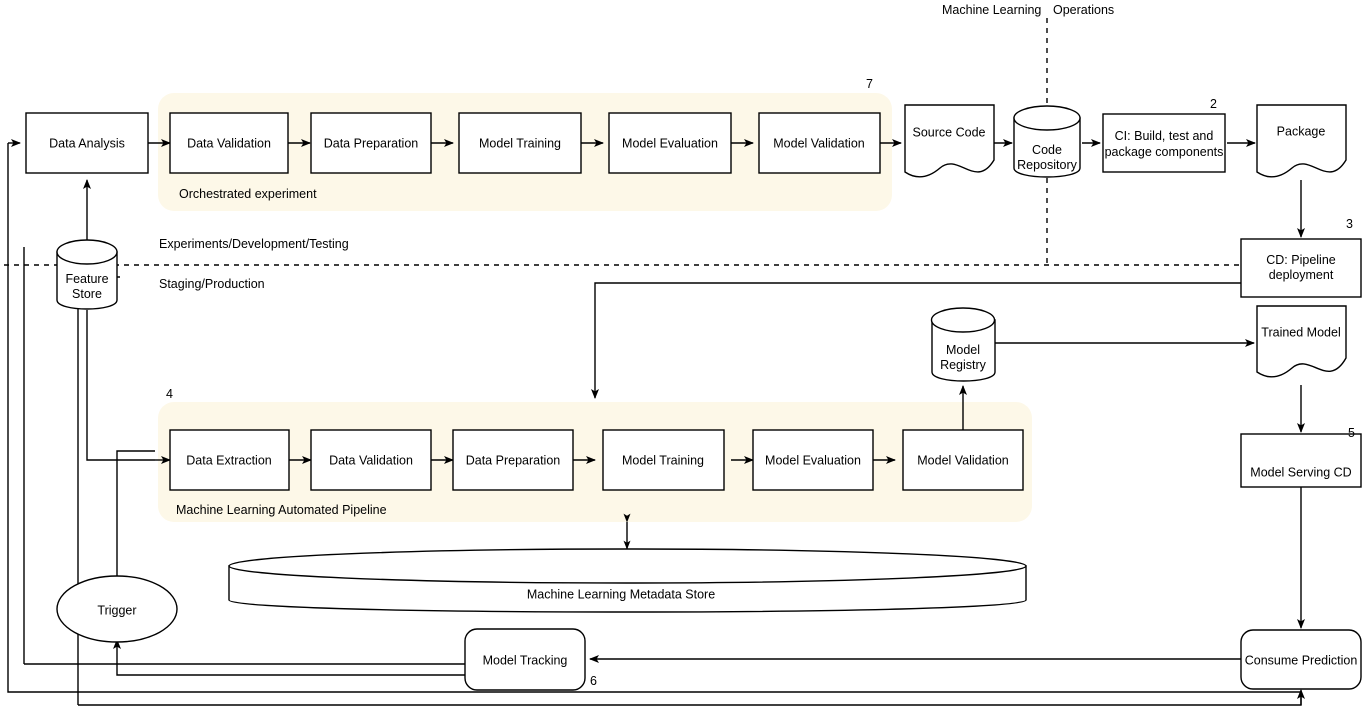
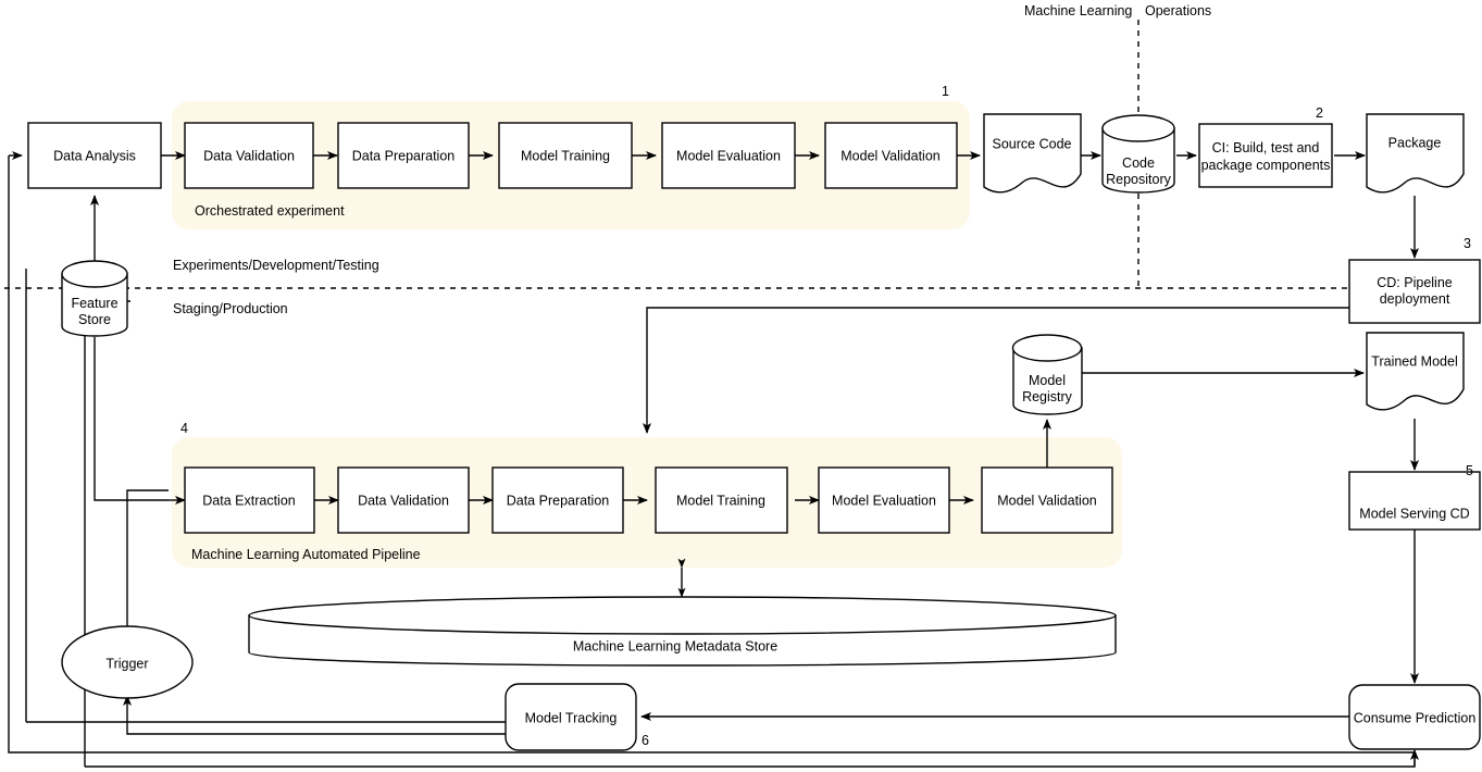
  Data Analysis
  Data Validation
  Data Preparation
  Model Training
  Model Evaluation
  Model Validation
  Orchestrated experiment
- 7
+ 1
  Source Code
  Code
  Repository
  CI: Build, test and
  package components
  2
  Package
  Machine Learning
  Operations
  Experiments/Development/Testing
  Staging/Production
  Feature
  Store
  CD: Pipeline
  deployment
  3
  Model
  Registry
  Trained Model
  Model Serving CD
  5
  Data Extraction
  Data Validation
  Data Preparation
  Model Training
  Model Evaluation
  Model Validation
  Machine Learning Automated Pipeline
  4
  Machine Learning Metadata Store
  Trigger
  Model Tracking
  6
  Consume Prediction
